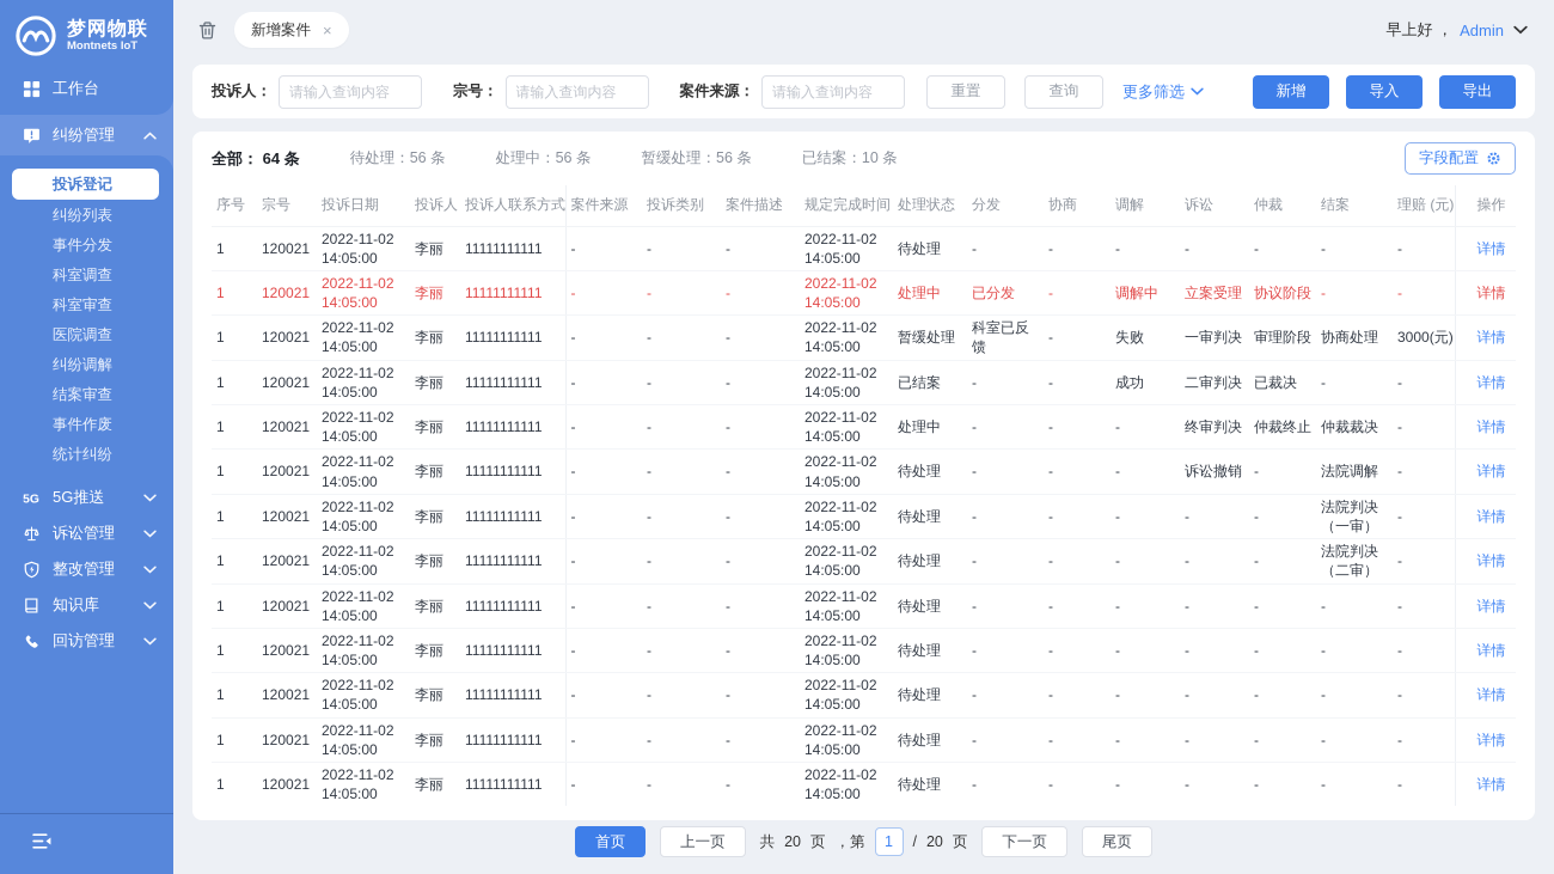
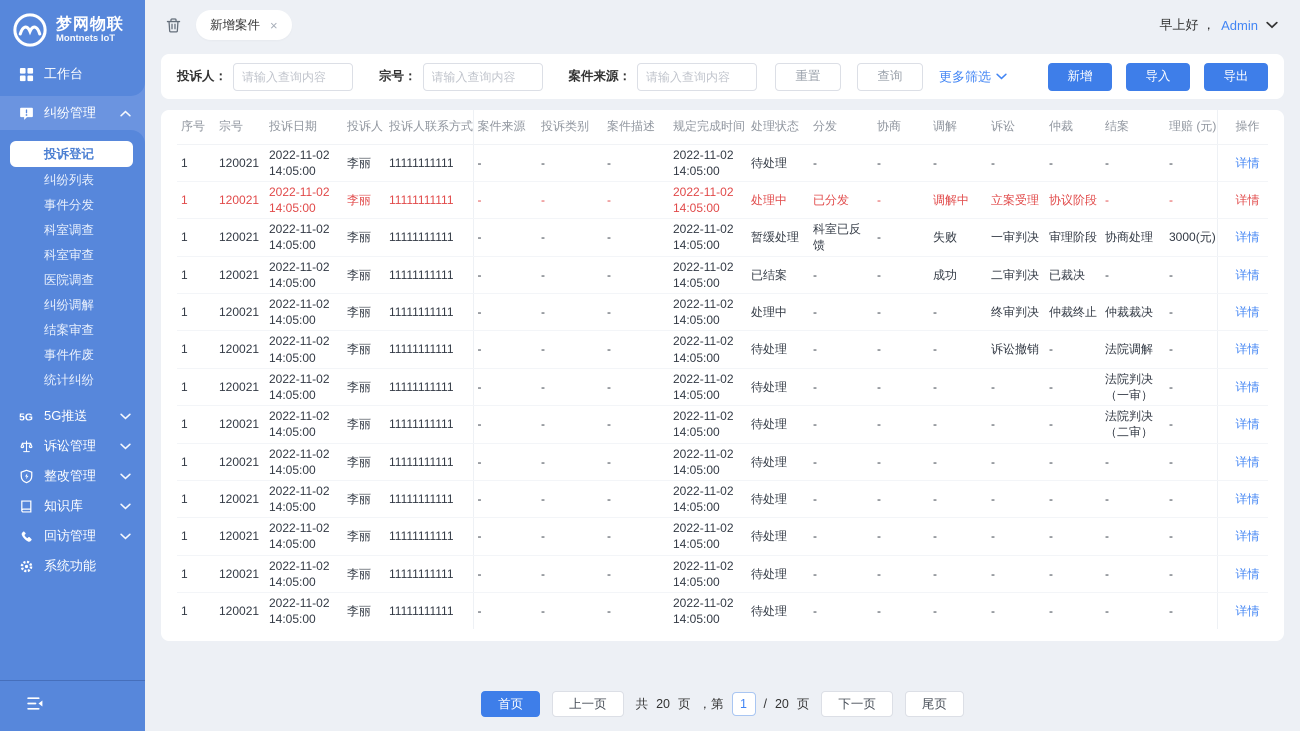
  梦网物联
  Montnets IoT
  工作台
  纠纷管理
  投诉登记
  纠纷列表
  事件分发
  科室调查
  科室审查
  医院调查
  纠纷调解
  结案审查
  事件作废
  统计纠纷
  5G
  5G推送
  诉讼管理
  整改管理
  知识库
  回访管理
+ 系统功能
  新增案件
  ×
  早上好 ，
  Admin
  投诉人：
  请输入查询内容
  宗号：
  请输入查询内容
  案件来源：
  请输入查询内容
  重置
  查询
  更多筛选
  新增
  导入
  导出
- 全部： 64 条
- 待处理：56 条
- 处理中：56 条
- 暂缓处理：56 条
- 已结案：10 条
- 字段配置
  序号	宗号	投诉日期	投诉人	投诉人联系方式	案件来源	投诉类别	案件描述	规定完成时间	处理状态	分发	协商	调解	诉讼	仲裁	结案	理赔 (元)	操作
  1	120021	2022-11-02 14:05:00	李丽	11111111111	-	-	-	2022-11-02 14:05:00	待处理	-	-	-	-	-	-	-	详情
  1	120021	2022-11-02 14:05:00	李丽	11111111111	-	-	-	2022-11-02 14:05:00	处理中	已分发	-	调解中	立案受理	协议阶段	-	-	详情
  1	120021	2022-11-02 14:05:00	李丽	11111111111	-	-	-	2022-11-02 14:05:00	暂缓处理	科室已反馈	-	失败	一审判决	审理阶段	协商处理	3000(元)	详情
  1	120021	2022-11-02 14:05:00	李丽	11111111111	-	-	-	2022-11-02 14:05:00	已结案	-	-	成功	二审判决	已裁决	-	-	详情
  1	120021	2022-11-02 14:05:00	李丽	11111111111	-	-	-	2022-11-02 14:05:00	处理中	-	-	-	终审判决	仲裁终止	仲裁裁决	-	详情
  1	120021	2022-11-02 14:05:00	李丽	11111111111	-	-	-	2022-11-02 14:05:00	待处理	-	-	-	诉讼撤销	-	法院调解	-	详情
  1	120021	2022-11-02 14:05:00	李丽	11111111111	-	-	-	2022-11-02 14:05:00	待处理	-	-	-	-	-	法院判决（一审）	-	详情
  1	120021	2022-11-02 14:05:00	李丽	11111111111	-	-	-	2022-11-02 14:05:00	待处理	-	-	-	-	-	法院判决（二审）	-	详情
  1	120021	2022-11-02 14:05:00	李丽	11111111111	-	-	-	2022-11-02 14:05:00	待处理	-	-	-	-	-	-	-	详情
  1	120021	2022-11-02 14:05:00	李丽	11111111111	-	-	-	2022-11-02 14:05:00	待处理	-	-	-	-	-	-	-	详情
  1	120021	2022-11-02 14:05:00	李丽	11111111111	-	-	-	2022-11-02 14:05:00	待处理	-	-	-	-	-	-	-	详情
  1	120021	2022-11-02 14:05:00	李丽	11111111111	-	-	-	2022-11-02 14:05:00	待处理	-	-	-	-	-	-	-	详情
  1	120021	2022-11-02 14:05:00	李丽	11111111111	-	-	-	2022-11-02 14:05:00	待处理	-	-	-	-	-	-	-	详情
  首页
  上一页
  共
  20
  页
  ，第
  1
  /
  20
  页
  下一页
  尾页
